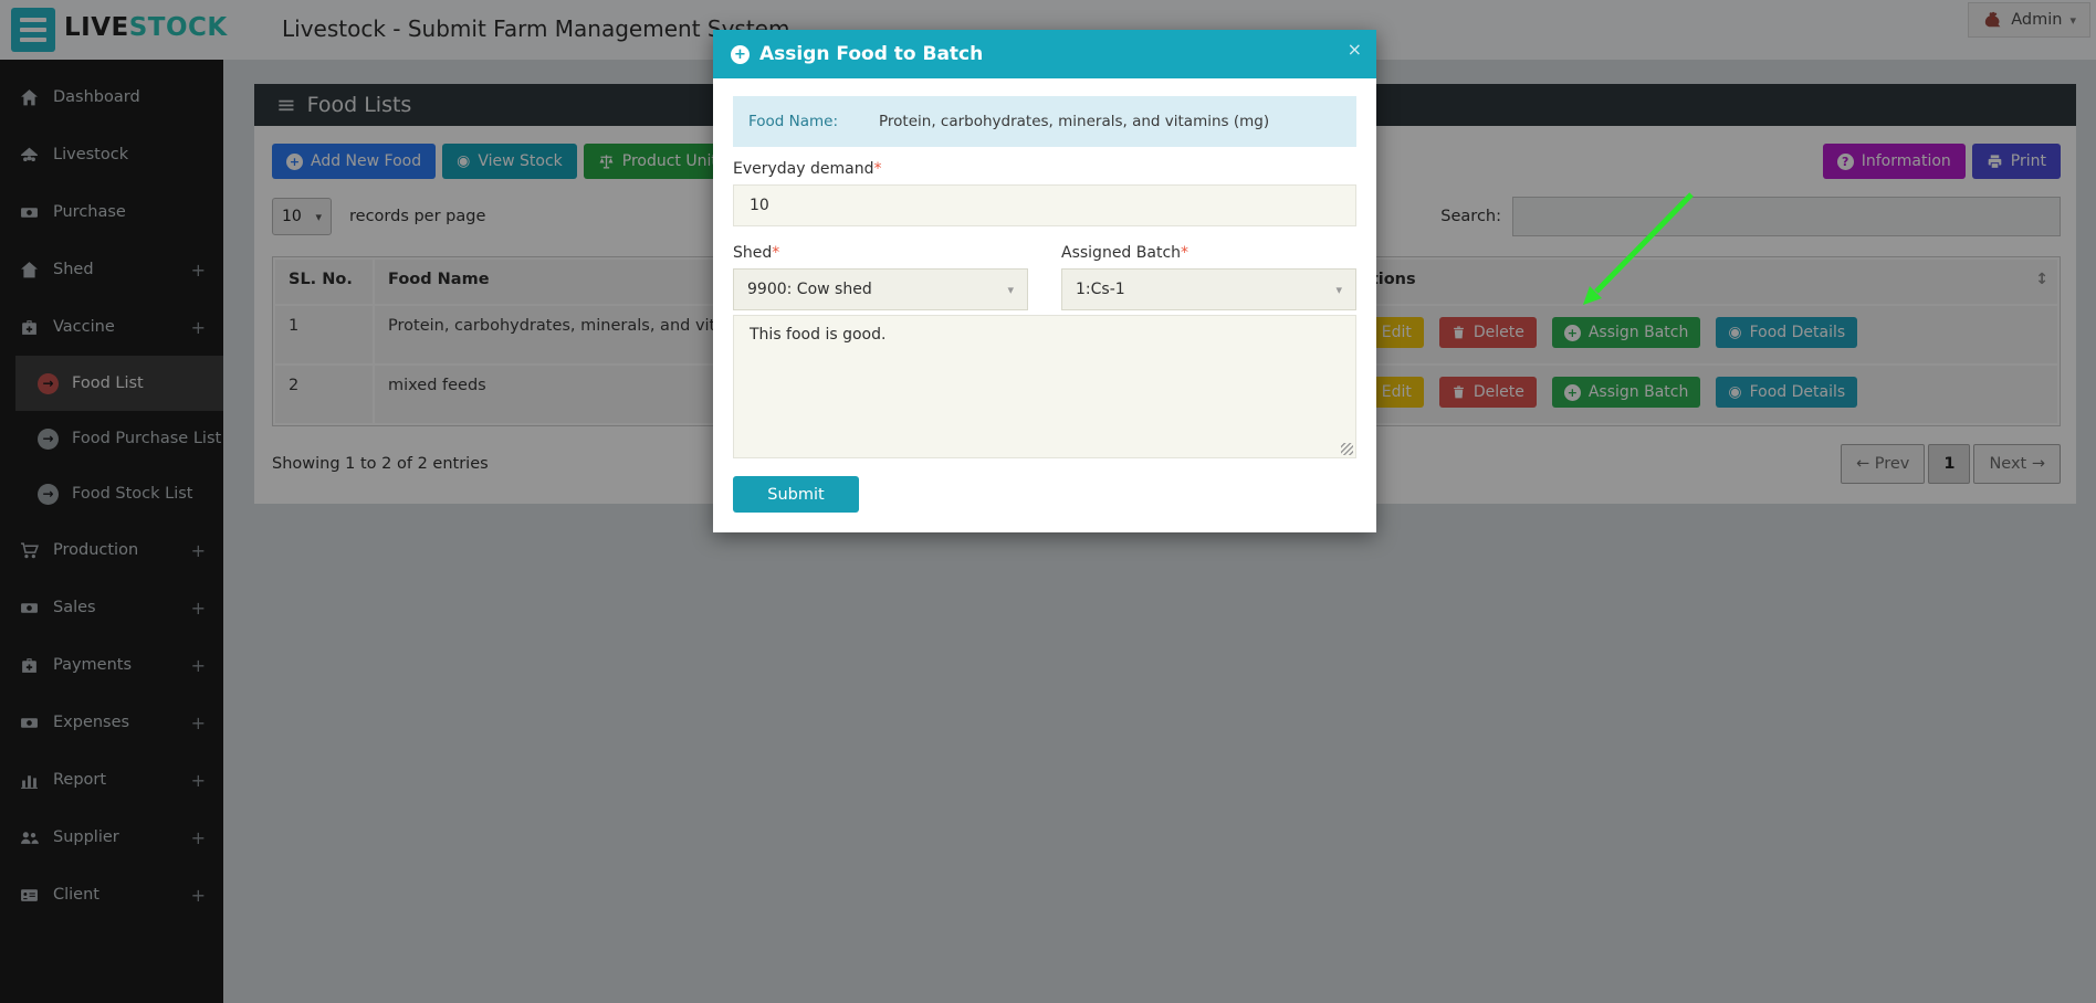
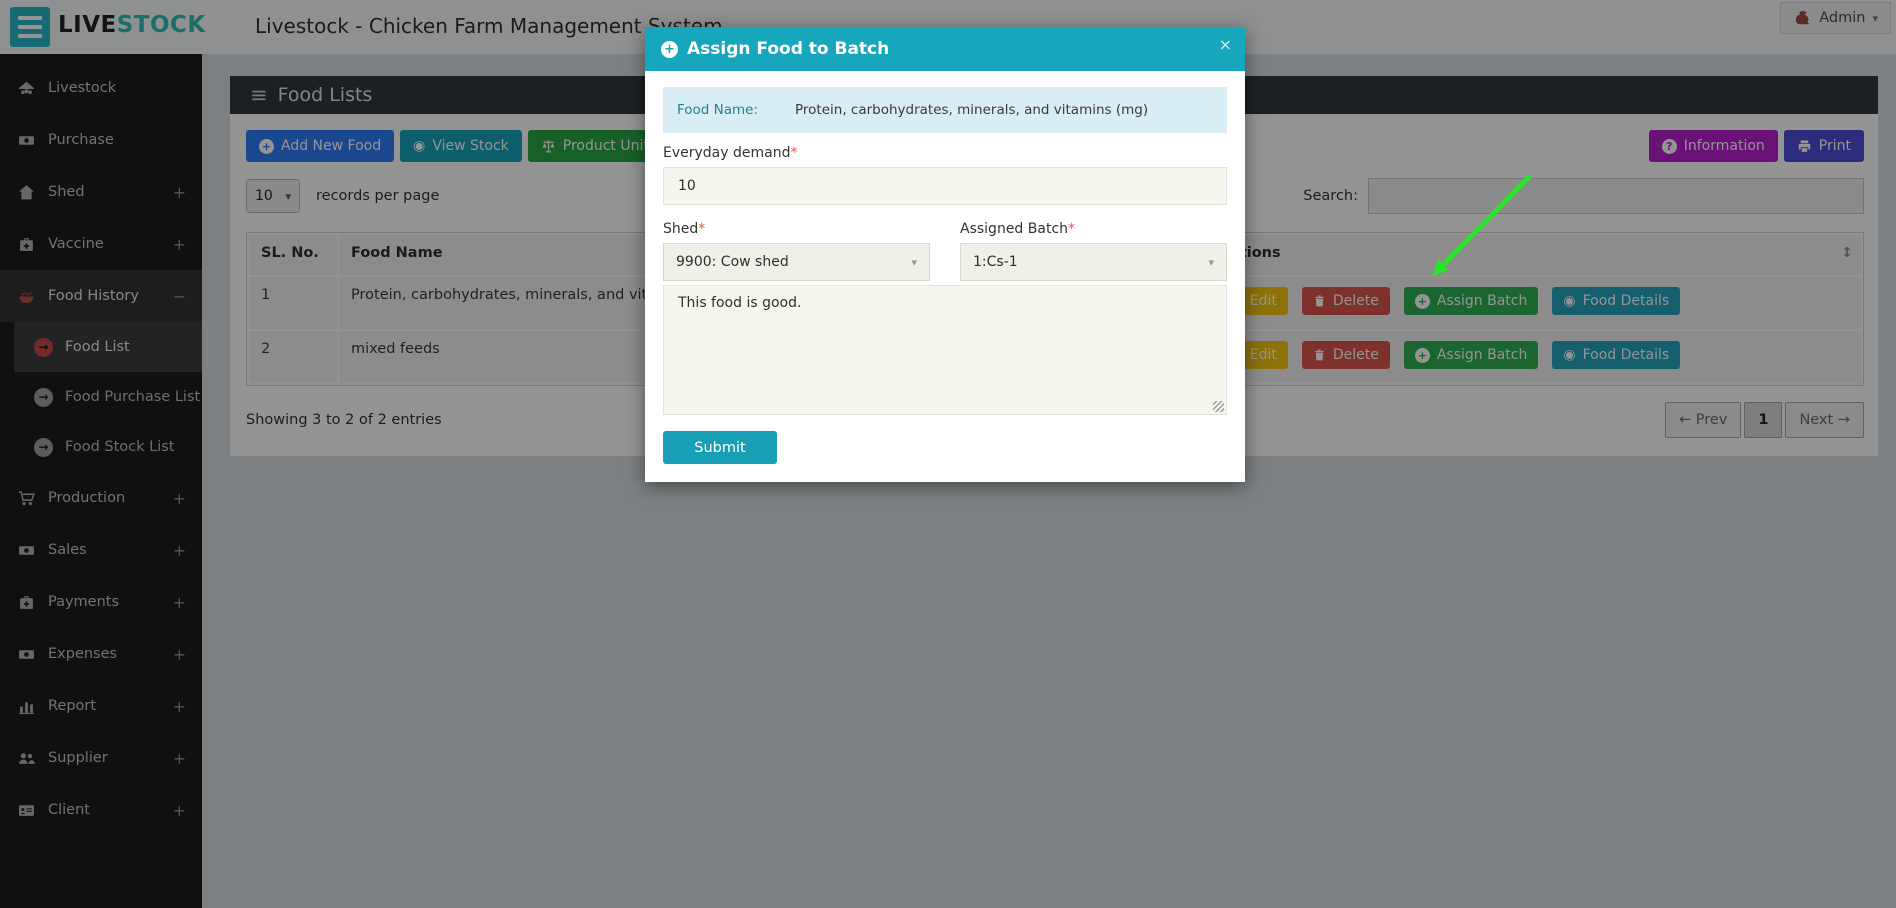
  LIVESTOCK
- Livestock - Submit Farm Management System
+ Livestock - Chicken Farm Management System
  Admin
  ▾
- Dashboard
  Livestock
  Purchase
  Shed
  +
  Vaccine
  +
+ Food History
+ −
  →
  Food List
  →
  Food Purchase List
  →
  Food Stock List
  Production
  +
  Sales
  +
  Payments
  +
  Expenses
  +
  Report
  +
  Supplier
  +
  Client
  +
  ≡
  Food Lists
  +
  Add New Food
  ◉
  View Stock
  ?
  Information
  Print
  10
  ▾
  records per page
  Search:
  SL. No.	Food Name	ions ↕
  1	Protein, carbohydrates, minerals, and vi	Edit Delete + Assign Batch ◉ Food Details
  2	mixed feeds	Edit Delete + Assign Batch ◉ Food Details
- Showing 1 to 2 of 2 entries
+ Showing 3 to 2 of 2 entries
  ← Prev
  1
  Next →
  +
  Assign Food to Batch
  ×
  Food Name:
  Protein, carbohydrates, minerals, and vitamins (mg)
  Everyday demand*
  10
  Shed*
  9900: Cow shed
  ▾
  Assigned Batch*
  1:Cs-1
  ▾
  This food is good.
  Submit
